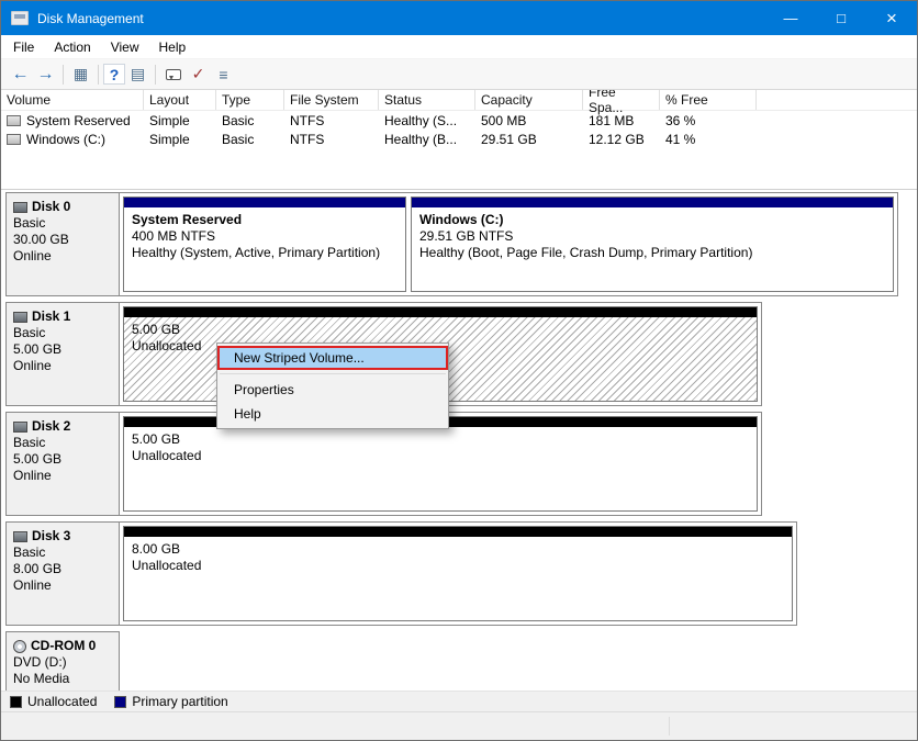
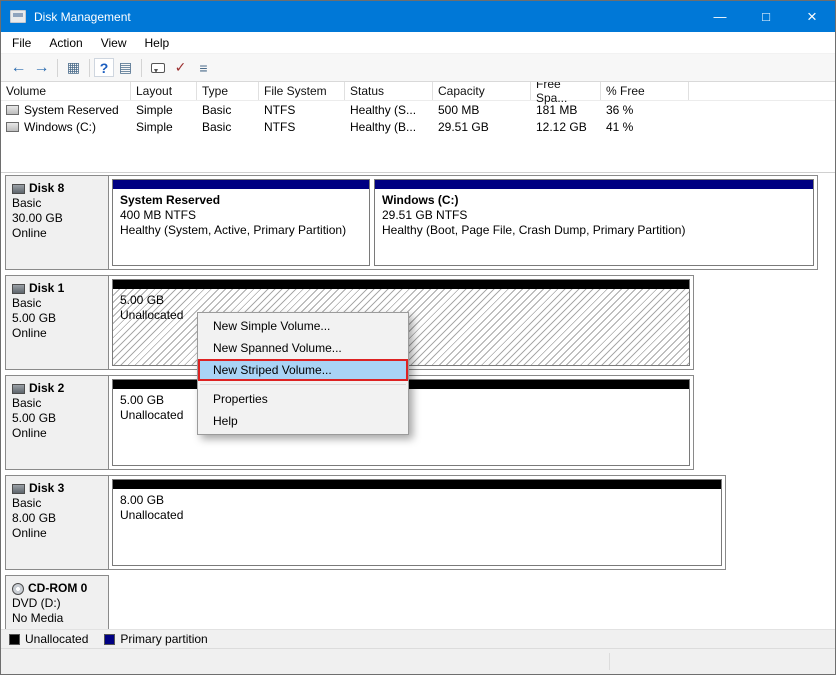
  Disk Management
  —
  □
  ×
  File
  Action
  View
  Help
  ←
  →
  ▦
  ?
  ▤
  ✓
  ≡
  Volume
  Layout
  Type
  File System
  Status
  Capacity
  Free Spa...
  % Free
  System Reserved
  Simple
  Basic
  NTFS
  Healthy (S...
  500 MB
  181 MB
  36 %
  Windows (C:)
  Simple
  Basic
  NTFS
  Healthy (B...
  29.51 GB
  12.12 GB
  41 %
- Disk 0
+ Disk 8
  Basic
  30.00 GB
  Online
  System Reserved
  400 MB NTFS
  Healthy (System, Active, Primary Partition)
  Windows (C:)
  29.51 GB NTFS
  Healthy (Boot, Page File, Crash Dump, Primary Partition)
  Disk 1
  Basic
  5.00 GB
  Online
  5.00 GB
  Unallocated
  Disk 2
  Basic
  5.00 GB
  Online
  5.00 GB
  Unallocated
  Disk 3
  Basic
  8.00 GB
  Online
  8.00 GB
  Unallocated
  CD-ROM 0
  DVD (D:)
  No Media
  Unallocated
  Primary partition
+ New Simple Volume...
+ New Spanned Volume...
  New Striped Volume...
  Properties
  Help
